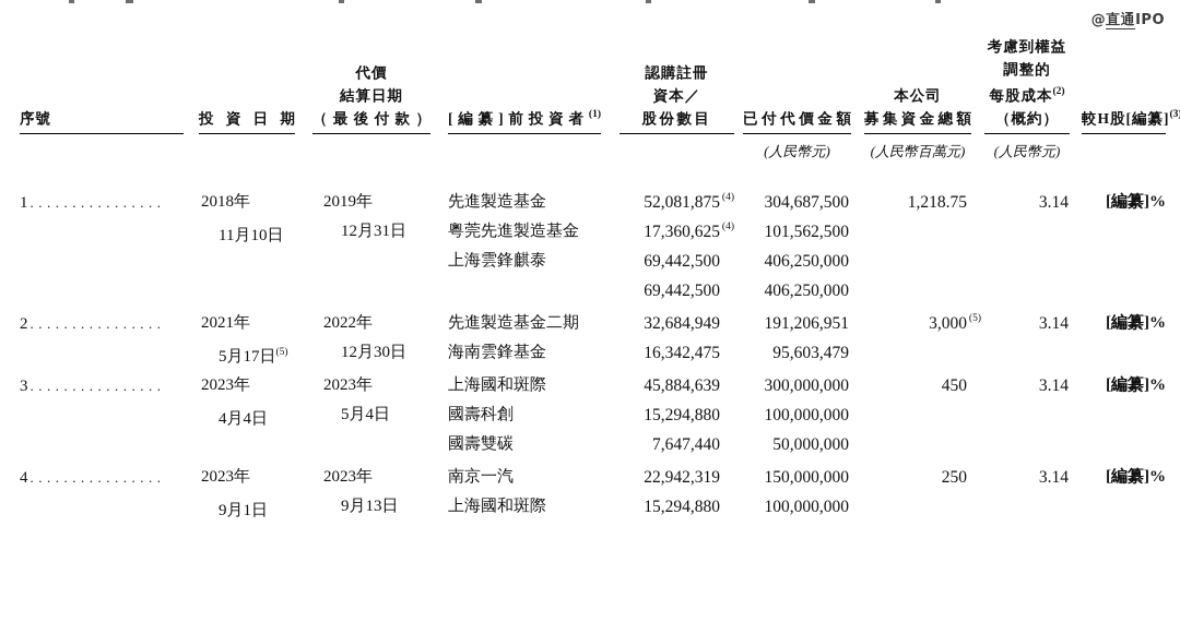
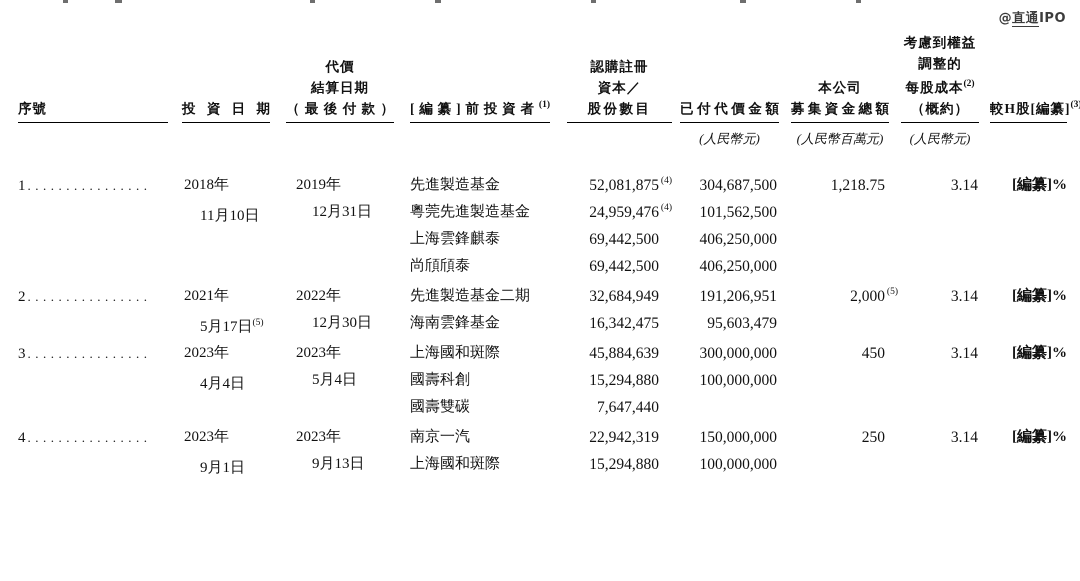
  @直通IPO
  序號
  投資日期
  代價
  結算日期
  （最後付款）
  [編纂]前投資者(1)
  認購註冊
  資本／
  股份數目
  已付代價金額
  本公司
  募集資金總額
  考慮到權益
  調整的
  每股成本(2)
  （概約）
  較H股[編纂](3
  (人民幣元)
  (人民幣百萬元)
  (人民幣元)
  1 ................
  2018年
  11月10日
  2019年
  12月31日
  先進製造基金
  粵莞先進製造基金
  上海雲鋒麒泰
+ 尚頎頎泰
  52,081,875
  (4)
- 17,360,625
+ 24,959,476
  (4)
  69,442,500
  69,442,500
  304,687,500
  101,562,500
  406,250,000
  406,250,000
  1,218.75
  3.14
  [編纂]%
  2 ................
  2021年
  5月17日(5)
  2022年
  12月30日
  先進製造基金二期
  海南雲鋒基金
  32,684,949
  16,342,475
  191,206,951
  95,603,479
- 3,000
+ 2,000
  (5)
  3.14
  [編纂]%
  3 ................
  2023年
  4月4日
  2023年
  5月4日
  上海國和斑際
  國壽科創
  國壽雙碳
  45,884,639
  15,294,880
  7,647,440
  300,000,000
  100,000,000
- 50,000,000
  450
  3.14
  [編纂]%
  4 ................
  2023年
  9月1日
  2023年
  9月13日
  南京一汽
  上海國和斑際
  22,942,319
  15,294,880
  150,000,000
  100,000,000
  250
  3.14
  [編纂]%
